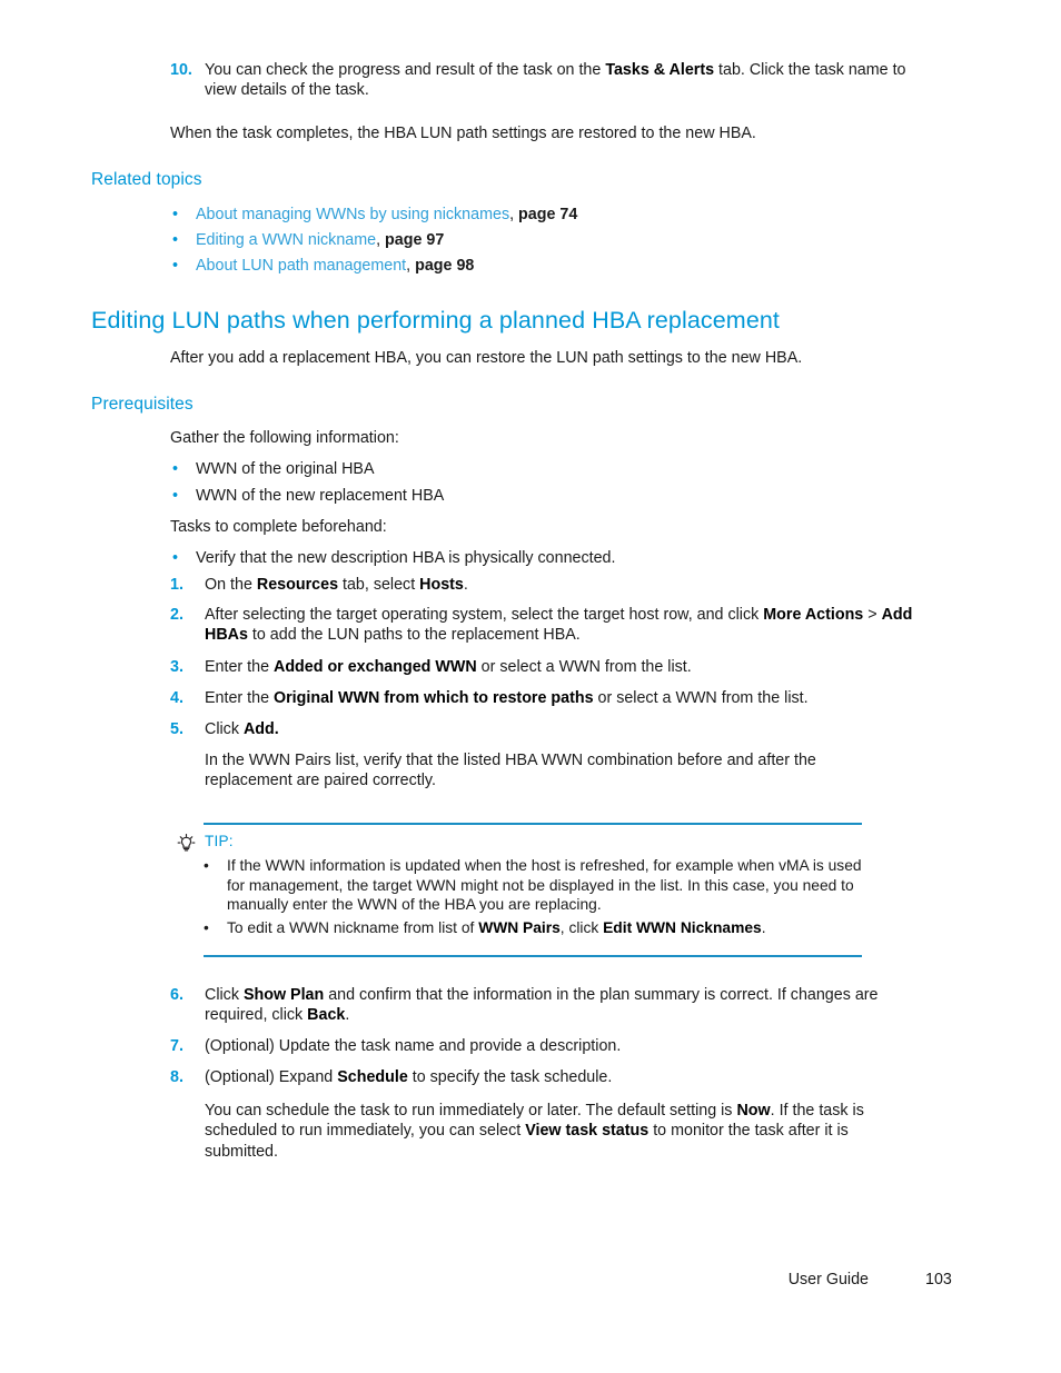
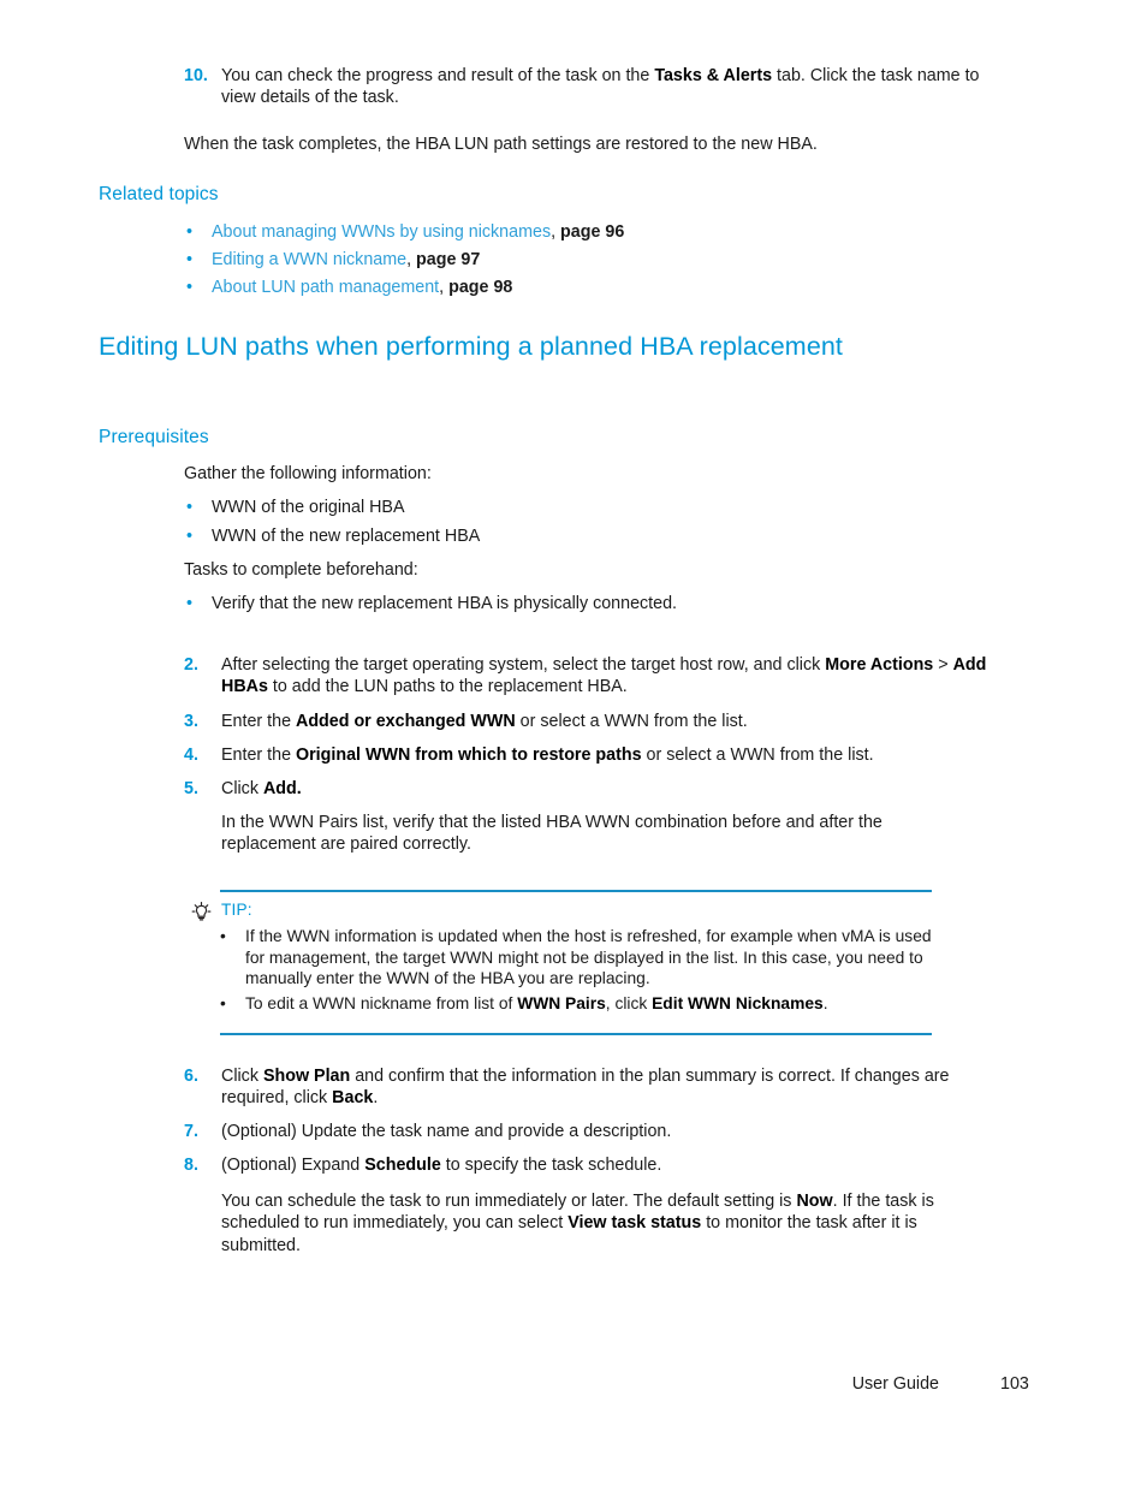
  10.
  You can check the progress and result of the task on the Tasks & Alerts tab. Click the task name to view details of the task.
  When the task completes, the HBA LUN path settings are restored to the new HBA.
  Related topics
  •
- About managing WWNs by using nicknames, page 74
+ About managing WWNs by using nicknames, page 96
  •
  Editing a WWN nickname, page 97
  •
  About LUN path management, page 98
  Editing LUN paths when performing a planned HBA replacement
- After you add a replacement HBA, you can restore the LUN path settings to the new HBA.
  Prerequisites
  Gather the following information:
  •
  WWN of the original HBA
  •
  WWN of the new replacement HBA
  Tasks to complete beforehand:
  •
- Verify that the new description HBA is physically connected.
+ Verify that the new replacement HBA is physically connected.
- 1.
- On the Resources tab, select Hosts.
  2.
  After selecting the target operating system, select the target host row, and click More Actions > Add HBAs to add the LUN paths to the replacement HBA.
  3.
  Enter the Added or exchanged WWN or select a WWN from the list.
  4.
  Enter the Original WWN from which to restore paths or select a WWN from the list.
  5.
  Click Add.
  In the WWN Pairs list, verify that the listed HBA WWN combination before and after the replacement are paired correctly.
  TIP:
  •
  If the WWN information is updated when the host is refreshed, for example when vMA is used for management, the target WWN might not be displayed in the list. In this case, you need to manually enter the WWN of the HBA you are replacing.
  •
  To edit a WWN nickname from list of WWN Pairs, click Edit WWN Nicknames.
  6.
  Click Show Plan and confirm that the information in the plan summary is correct. If changes are required, click Back.
  7.
  (Optional) Update the task name and provide a description.
  8.
  (Optional) Expand Schedule to specify the task schedule.
  You can schedule the task to run immediately or later. The default setting is Now. If the task is scheduled to run immediately, you can select View task status to monitor the task after it is submitted.
  User Guide
  103
